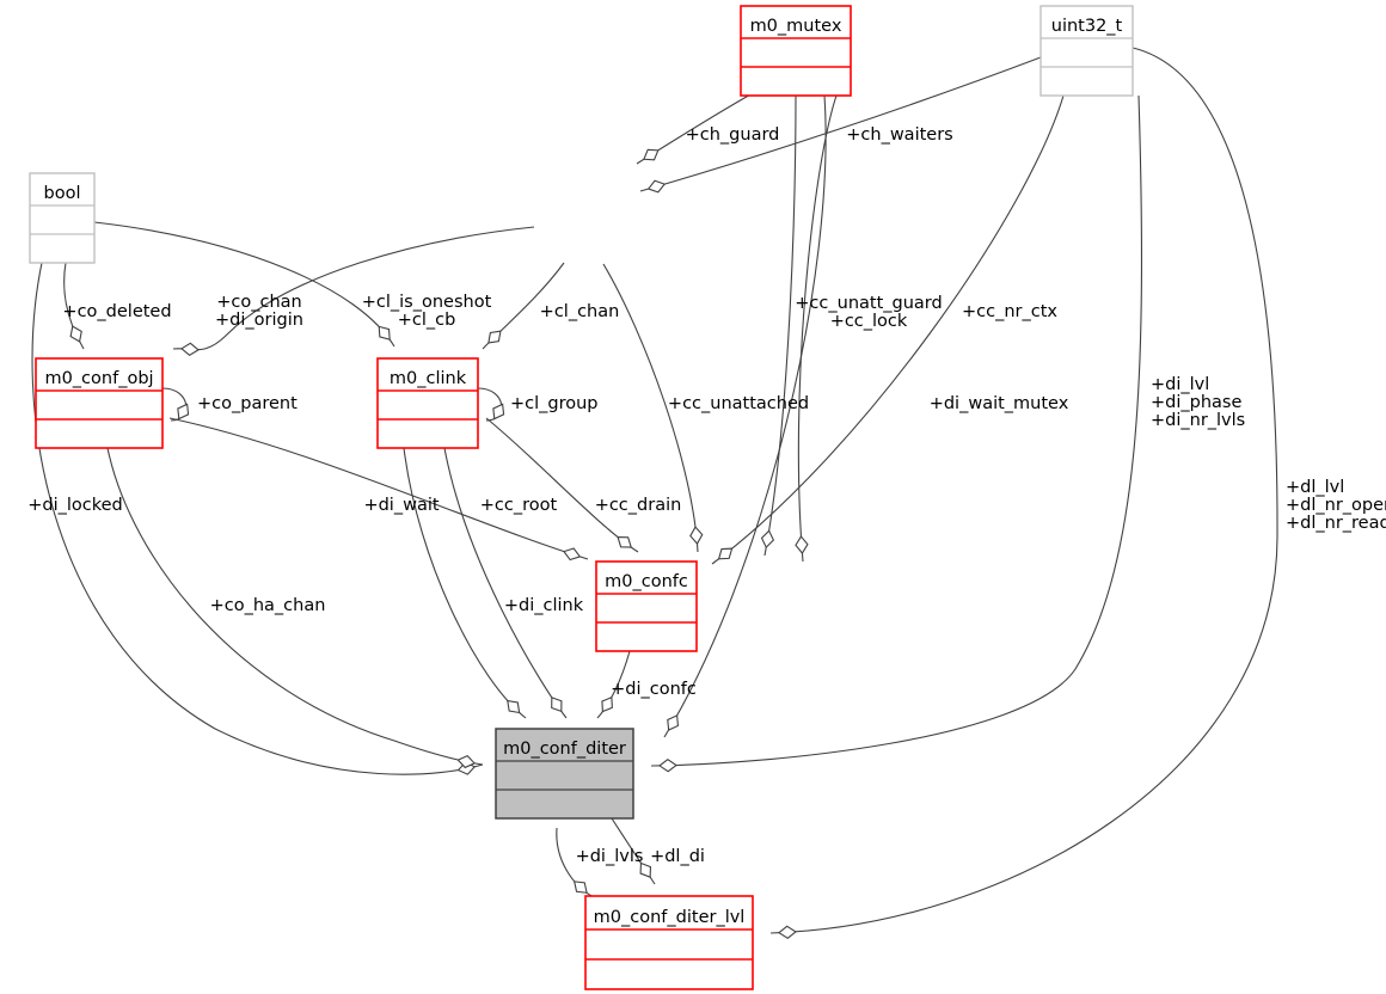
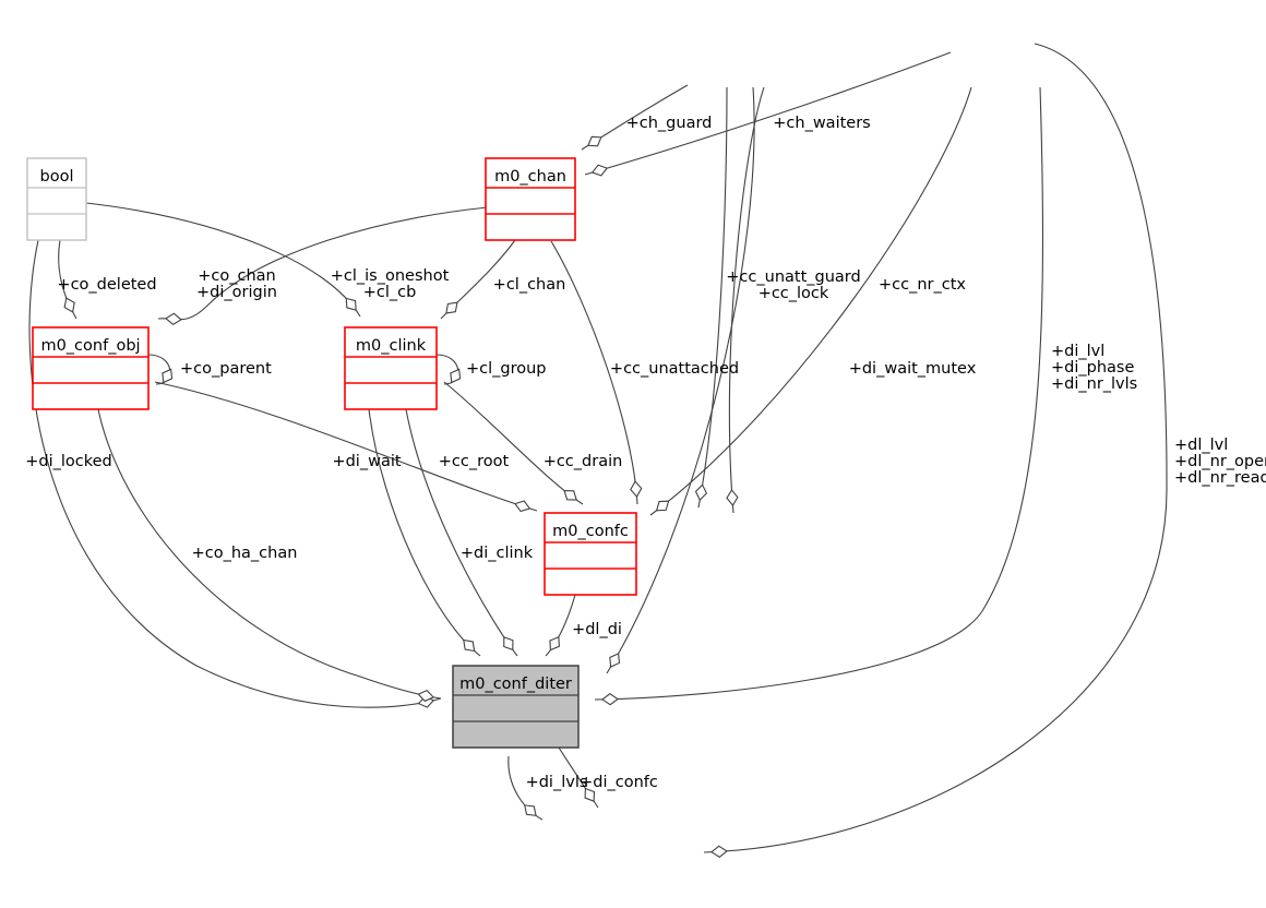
- m0_mutex
- uint32_t
  bool
+ m0_chan
  m0_conf_obj
  m0_clink
  m0_confc
  m0_conf_diter
- m0_conf_diter_lvl
  +ch_guard
  +ch_waiters
  +co_deleted
  +co_chan
  +di_origin
  +cl_is_oneshot
  +cl_cb
  +cl_chan
  +cc_unatt_guard
  +cc_lock
  +cc_nr_ctx
  +di_lvl
  +di_phase
  +di_nr_lvls
  +co_parent
  +cl_group
  +cc_unattached
  +di_wait_mutex
  +dl_lvl
  +dl_nr_ope
  +dl_nr_read
  +di_locked
  +di_wait
  +cc_root
  +cc_drain
  +co_ha_chan
  +di_clink
- +di_confc
+ +dl_di
  +di_lvls
- +dl_di
+ +di_confc
